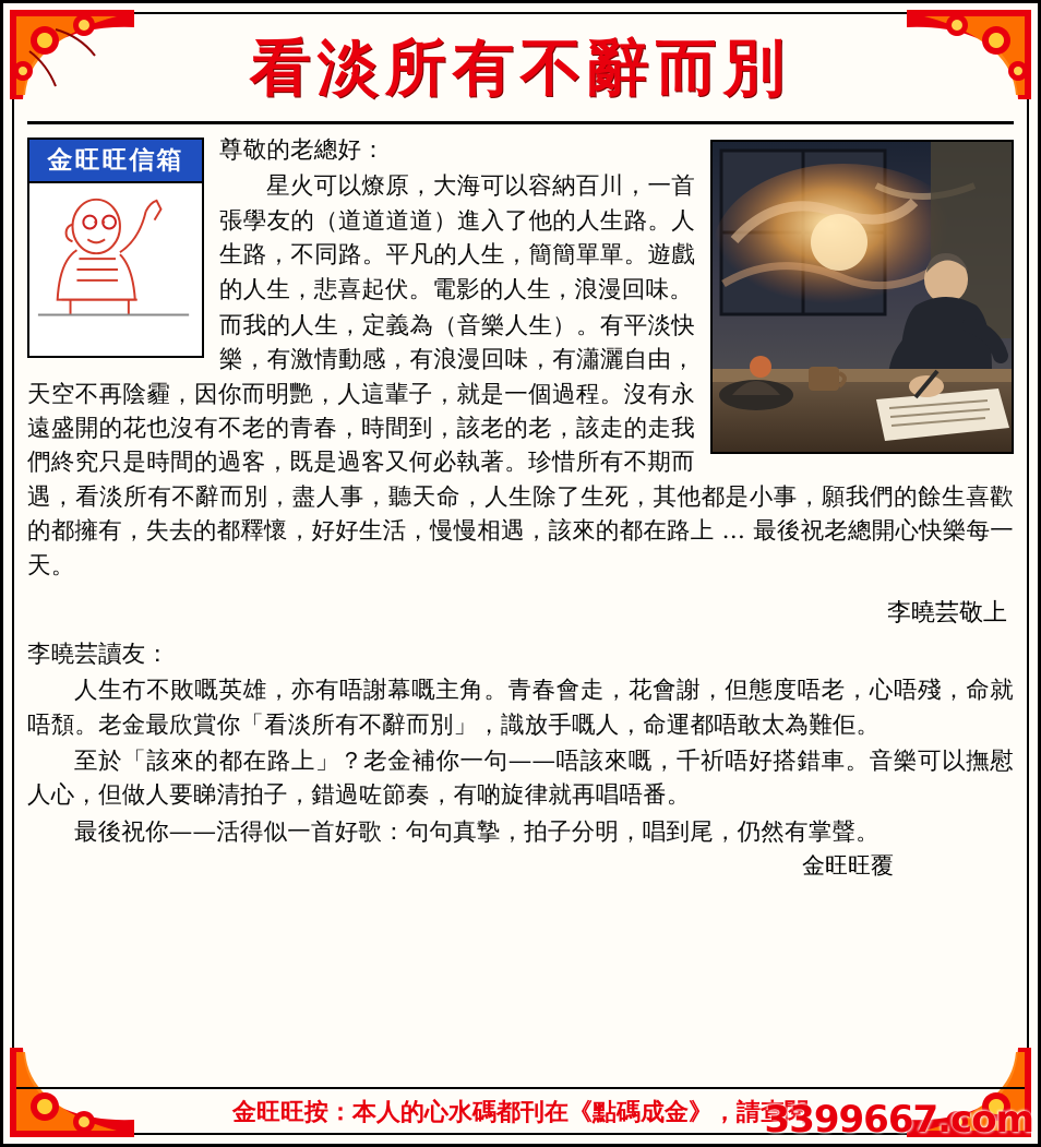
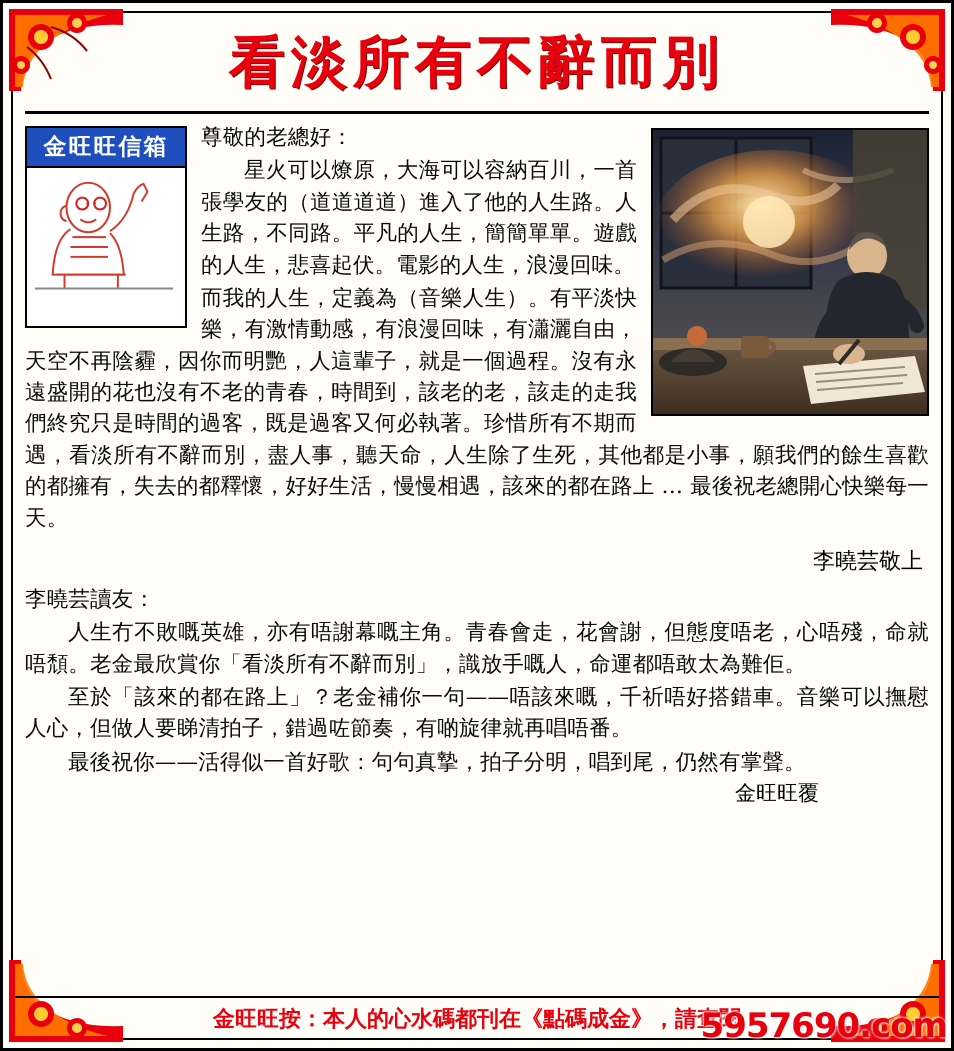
  看淡所有不辭而別
  金旺旺信箱
  尊敬的老總好：
  星火可以燎原，大海可以容納百川，一首張學友的（道道道道）進入了他的人生路。人生路，不同路。平凡的人生，簡簡單單。遊戲的人生，悲喜起伏。電影的人生，浪漫回味。
  而我的人生，定義為（音樂人生）。有平淡快樂，有激情動感，有浪漫回味，有瀟灑自由，天空不再陰霾，因你而明艷，人這輩子，就是一個過程。沒有永遠盛開的花也沒有不老的青春，時間到，該老的老，該走的走我們終究只是時間的過客，既是過客又何必執著。珍惜所有不期而遇，看淡所有不辭而別，盡人事，聽天命，人生除了生死，其他都是小事，願我們的餘生喜歡的都擁有，失去的都釋懷，好好生活，慢慢相遇，該來的都在路上 … 最後祝老總開心快樂每一天。
  李曉芸敬上
  李曉芸讀友：
  人生冇不敗嘅英雄，亦有唔謝幕嘅主角。青春會走，花會謝，但態度唔老，心唔殘，命就唔頹。老金最欣賞你「看淡所有不辭而別」，識放手嘅人，命運都唔敢太為難佢。
  至於「該來的都在路上」？老金補你一句——唔該來嘅，千祈唔好搭錯車。音樂可以撫慰人心，但做人要睇清拍子，錯過咗節奏，有啲旋律就再唱唔番。
  最後祝你——活得似一首好歌：句句真摯，拍子分明，唱到尾，仍然有掌聲。
  金旺旺覆
  金旺旺按：本人的心水碼都刊在《點碼成金》，請查閱
- 3399667.com
+ 5957690.com
